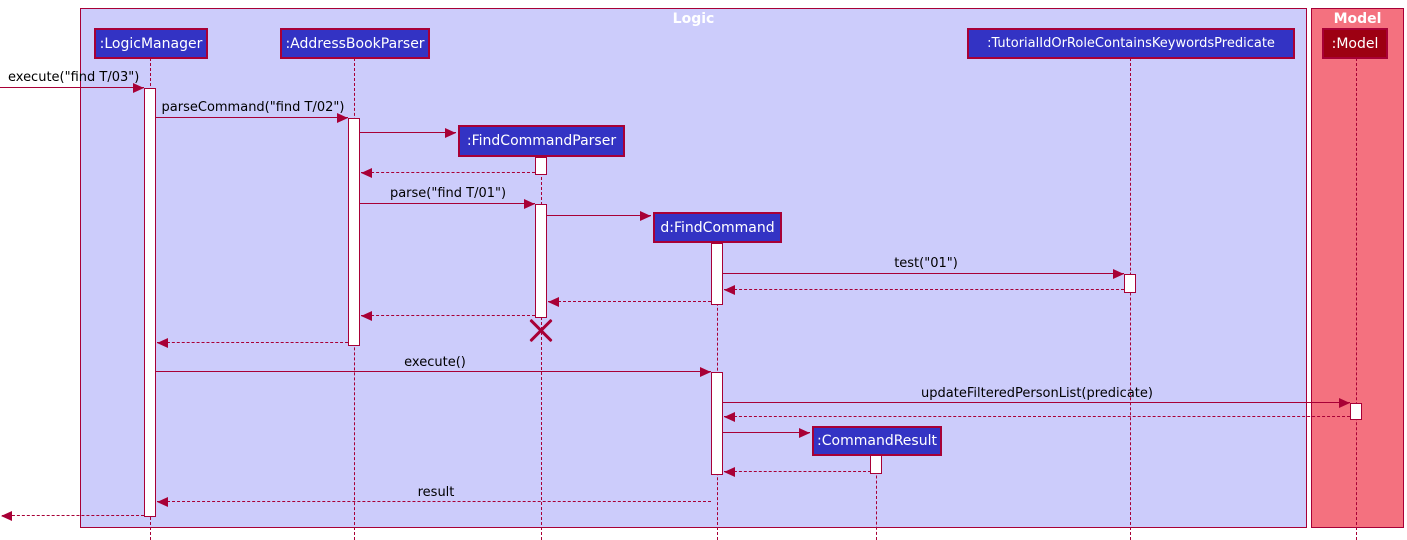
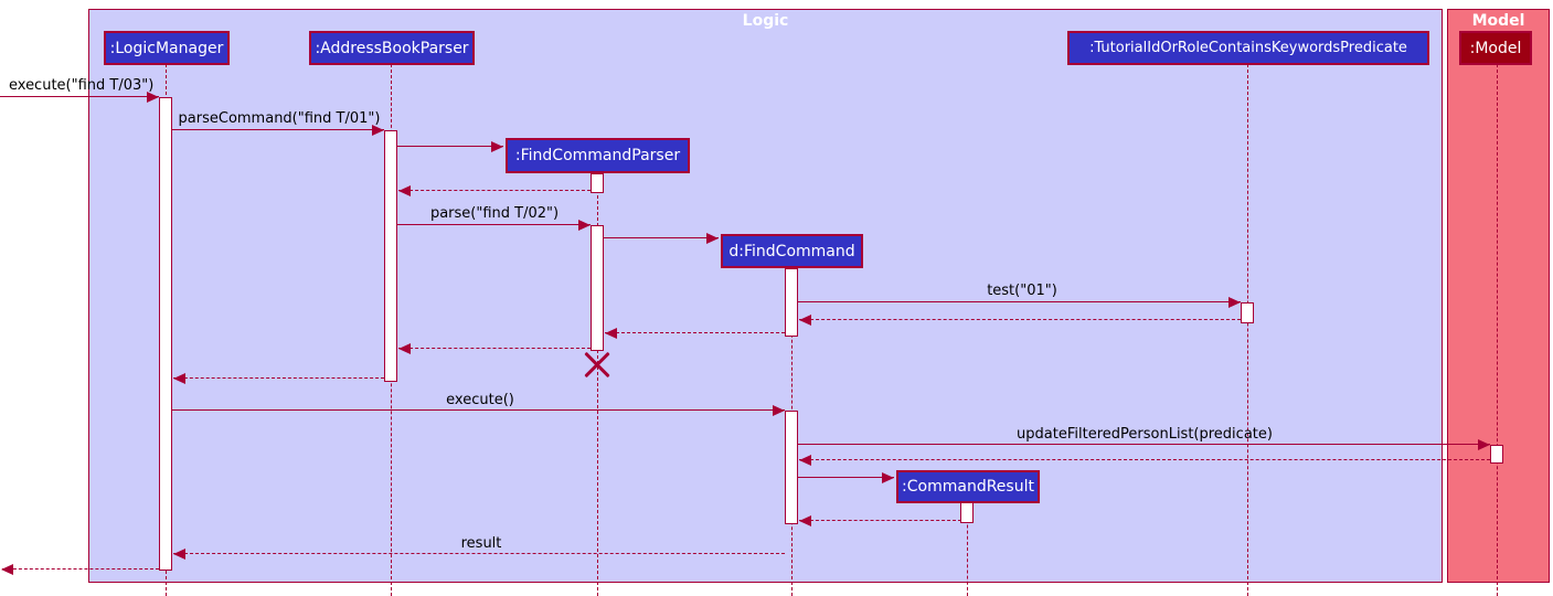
  Logic
  Model
  :LogicManager
  :AddressBookParser
  :FindCommandParser
  d:FindCommand
  :CommandResult
  :TutorialIdOrRoleContainsKeywordsPredicate
  :Model
  execute("find T/03")
- parseCommand("find T/02")
+ parseCommand("find T/01")
- parse("find T/01")
+ parse("find T/02")
  test("01")
  execute()
  updateFilteredPersonList(predicate)
  result
